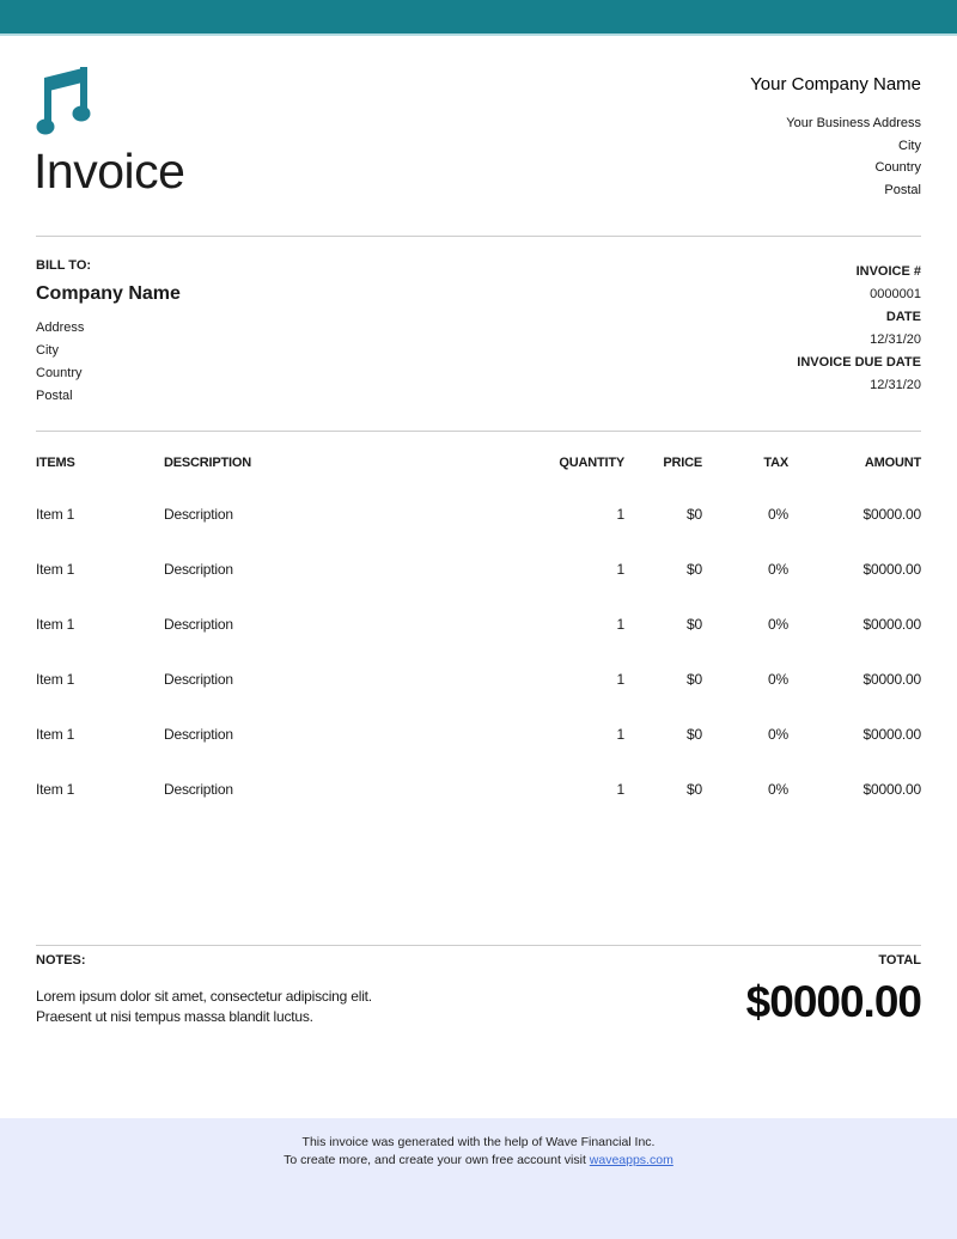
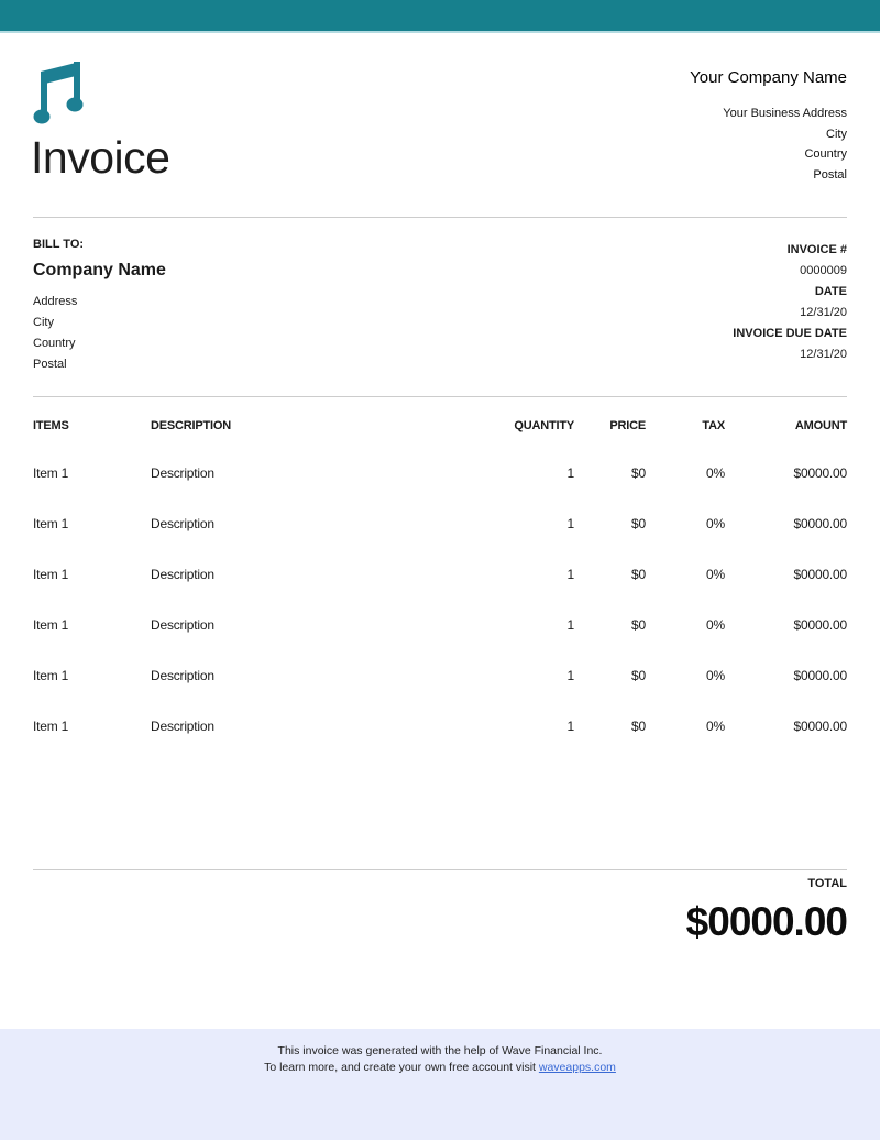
  Invoice
  Your Company Name
  Your Business Address
  City
  Country
  Postal
  BILL TO:
  Company Name
  Address
  City
  Country
  Postal
  INVOICE #
- 0000001
+ 0000009
  DATE
  12/31/20
  INVOICE DUE DATE
  12/31/20
  ITEMS	DESCRIPTION	QUANTITY	PRICE	TAX	AMOUNT
  Item 1	Description	1	$0	0%	$0000.00
  Item 1	Description	1	$0	0%	$0000.00
  Item 1	Description	1	$0	0%	$0000.00
  Item 1	Description	1	$0	0%	$0000.00
  Item 1	Description	1	$0	0%	$0000.00
  Item 1	Description	1	$0	0%	$0000.00
- NOTES:
- Lorem ipsum dolor sit amet, consectetur adipiscing elit.
- Praesent ut nisi tempus massa blandit luctus.
  TOTAL
  $0000.00
  This invoice was generated with the help of Wave Financial Inc.
- To create more, and create your own free account visit waveapps.com
+ To learn more, and create your own free account visit waveapps.com
